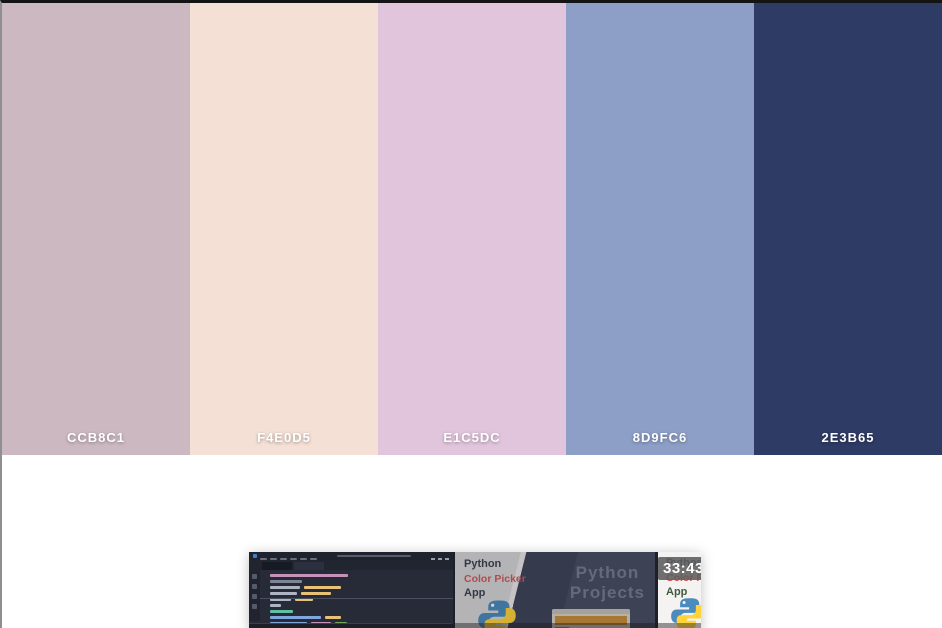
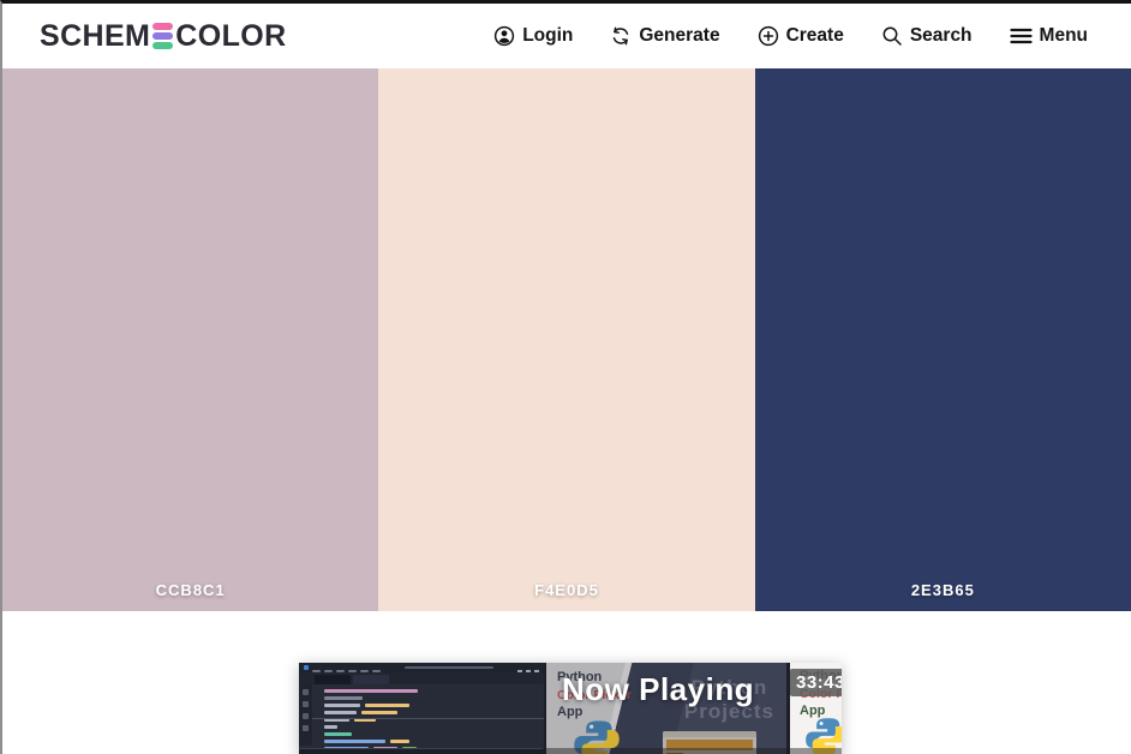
+ SCHEM
+ COLOR
+ Login
+ Generate
+ Create
+ Search
+ Menu
  CCB8C1
  F4E0D5
- E1C5DC
- 8D9FC6
  2E3B65
  Python
  Color Picker
  App
  Python
  Projects
  Python
  App
+ Now Playing
  33:43
